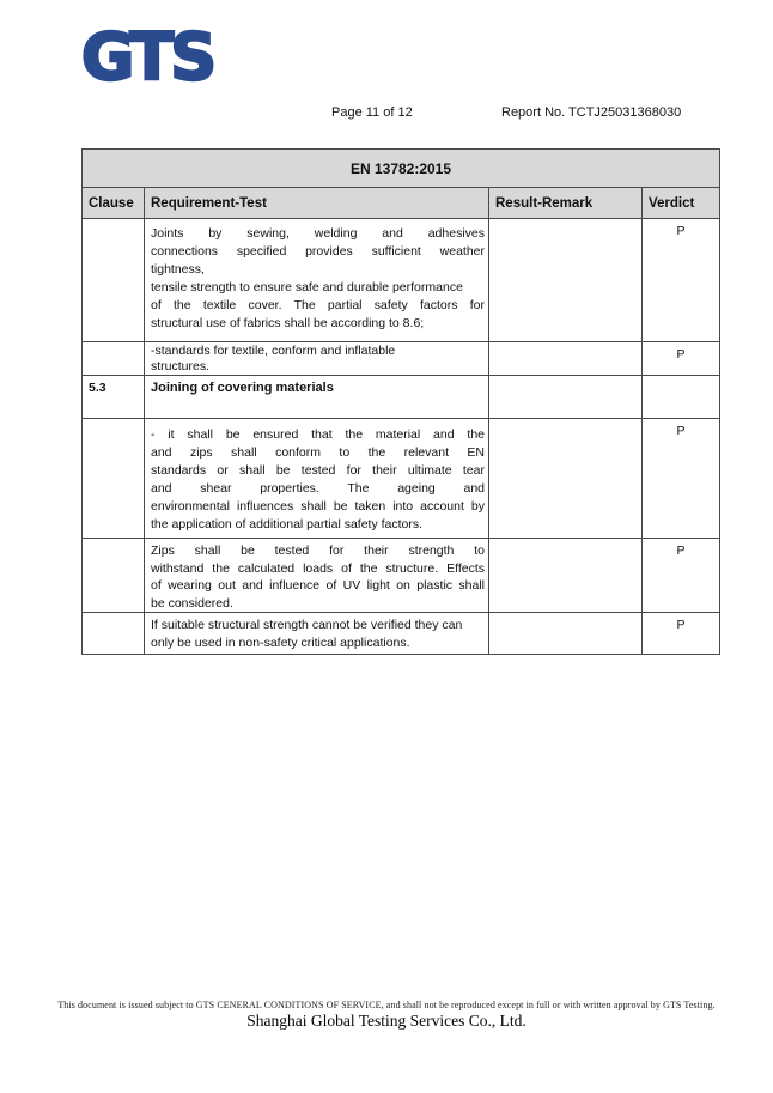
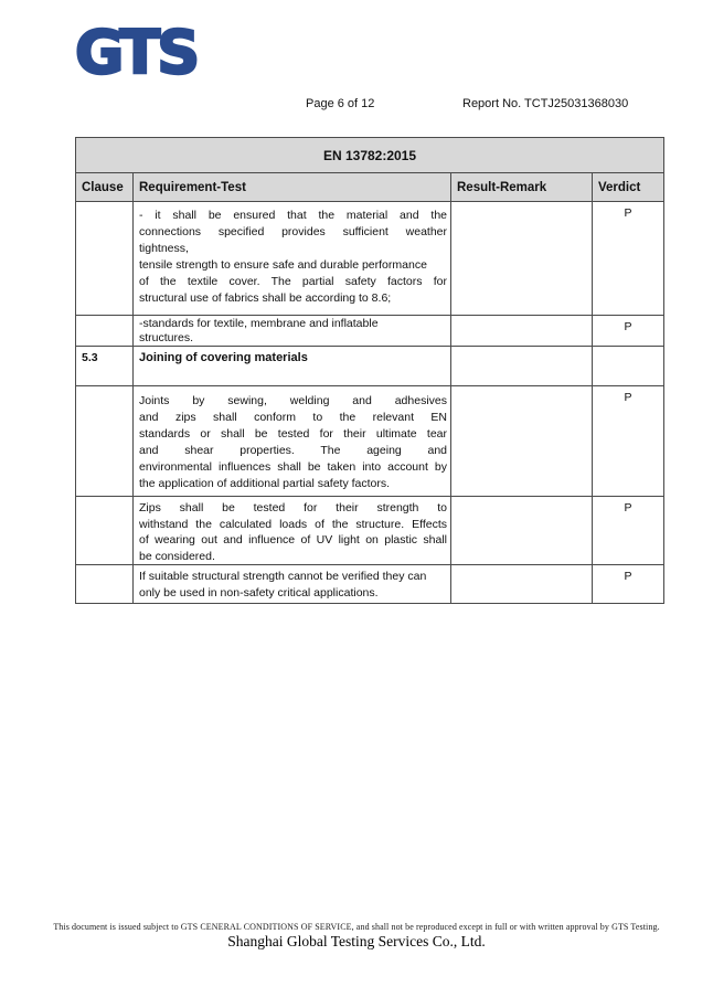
  GTS
- Page 11 of 12
+ Page 6 of 12
  Report No. TCTJ25031368030
  EN 13782:2015
  Clause	Requirement-Test	Result-Remark	Verdict
- 	Joints by sewing, welding and adhesives connections specified provides sufficient weather tightness, tensile strength to ensure safe and durable performance of the textile cover. The partial safety factors for structural use of fabrics shall be according to 8.6;		P
+ 	- it shall be ensured that the material and the connections specified provides sufficient weather tightness, tensile strength to ensure safe and durable performance of the textile cover. The partial safety factors for structural use of fabrics shall be according to 8.6;		P
- 	-standards for textile, conform and inflatable structures.		P
+ 	-standards for textile, membrane and inflatable structures.		P
  5.3	Joining of covering materials
- 	- it shall be ensured that the material and the and zips shall conform to the relevant EN standards or shall be tested for their ultimate tear and shear properties. The ageing and environmental influences shall be taken into account by the application of additional partial safety factors.		P
+ 	Joints by sewing, welding and adhesives and zips shall conform to the relevant EN standards or shall be tested for their ultimate tear and shear properties. The ageing and environmental influences shall be taken into account by the application of additional partial safety factors.		P
  	Zips shall be tested for their strength to withstand the calculated loads of the structure. Effects of wearing out and influence of UV light on plastic shall be considered.		P
  	If suitable structural strength cannot be verified they can only be used in non-safety critical applications.		P
  This document is issued subject to GTS CENERAL CONDITIONS OF SERVICE, and shall not be reproduced except in full or with written approval by GTS Testing.
  Shanghai Global Testing Services Co., Ltd.
